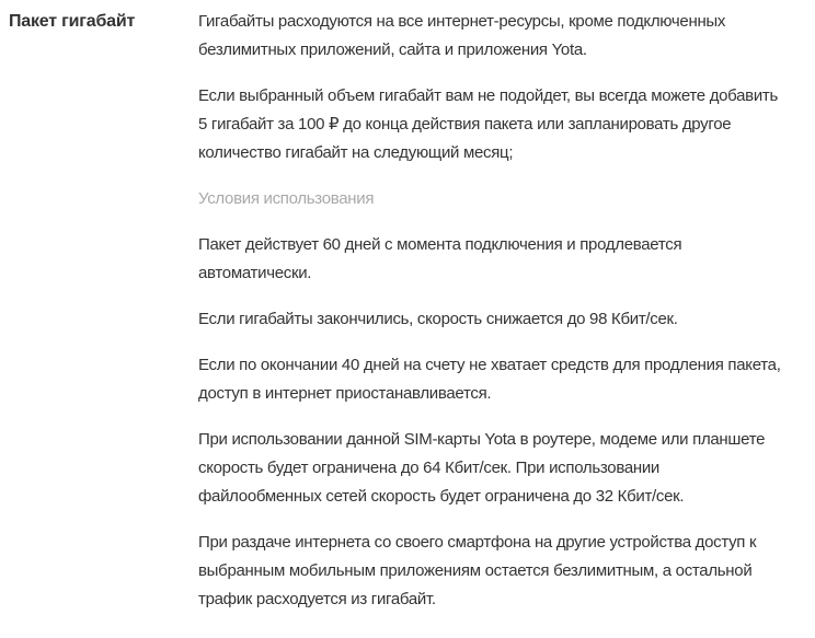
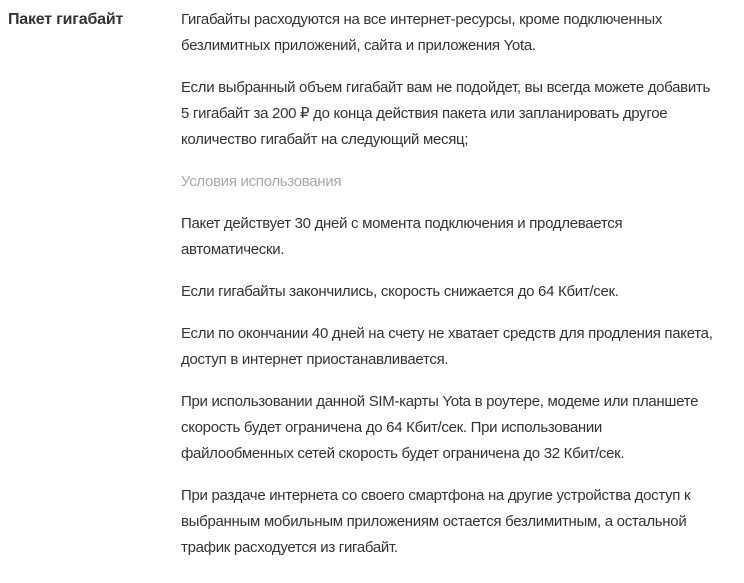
  Пакет гигабайт
  Гигабайты расходуются на все интернет-ресурсы, кроме подключенных безлимитных приложений, сайта и приложения Yota.
- Если выбранный объем гигабайт вам не подойдет, вы всегда можете добавить 5 гигабайт за 100 ₽ до конца действия пакета или запланировать другое количество гигабайт на следующий месяц;
+ Если выбранный объем гигабайт вам не подойдет, вы всегда можете добавить 5 гигабайт за 200 ₽ до конца действия пакета или запланировать другое количество гигабайт на следующий месяц;
  Условия использования
- Пакет действует 60 дней с момента подключения и продлевается автоматически.
+ Пакет действует 30 дней с момента подключения и продлевается автоматически.
- Если гигабайты закончились, скорость снижается до 98 Кбит/сек.
+ Если гигабайты закончились, скорость снижается до 64 Кбит/сек.
  Если по окончании 40 дней на счету не хватает средств для продления пакета, доступ в интернет приостанавливается.
  При использовании данной SIM-карты Yota в роутере, модеме или планшете скорость будет ограничена до 64 Кбит/сек. При использовании файлообменных сетей скорость будет ограничена до 32 Кбит/сек.
  При раздаче интернета со своего смартфона на другие устройства доступ к выбранным мобильным приложениям остается безлимитным, а остальной трафик расходуется из гигабайт.
